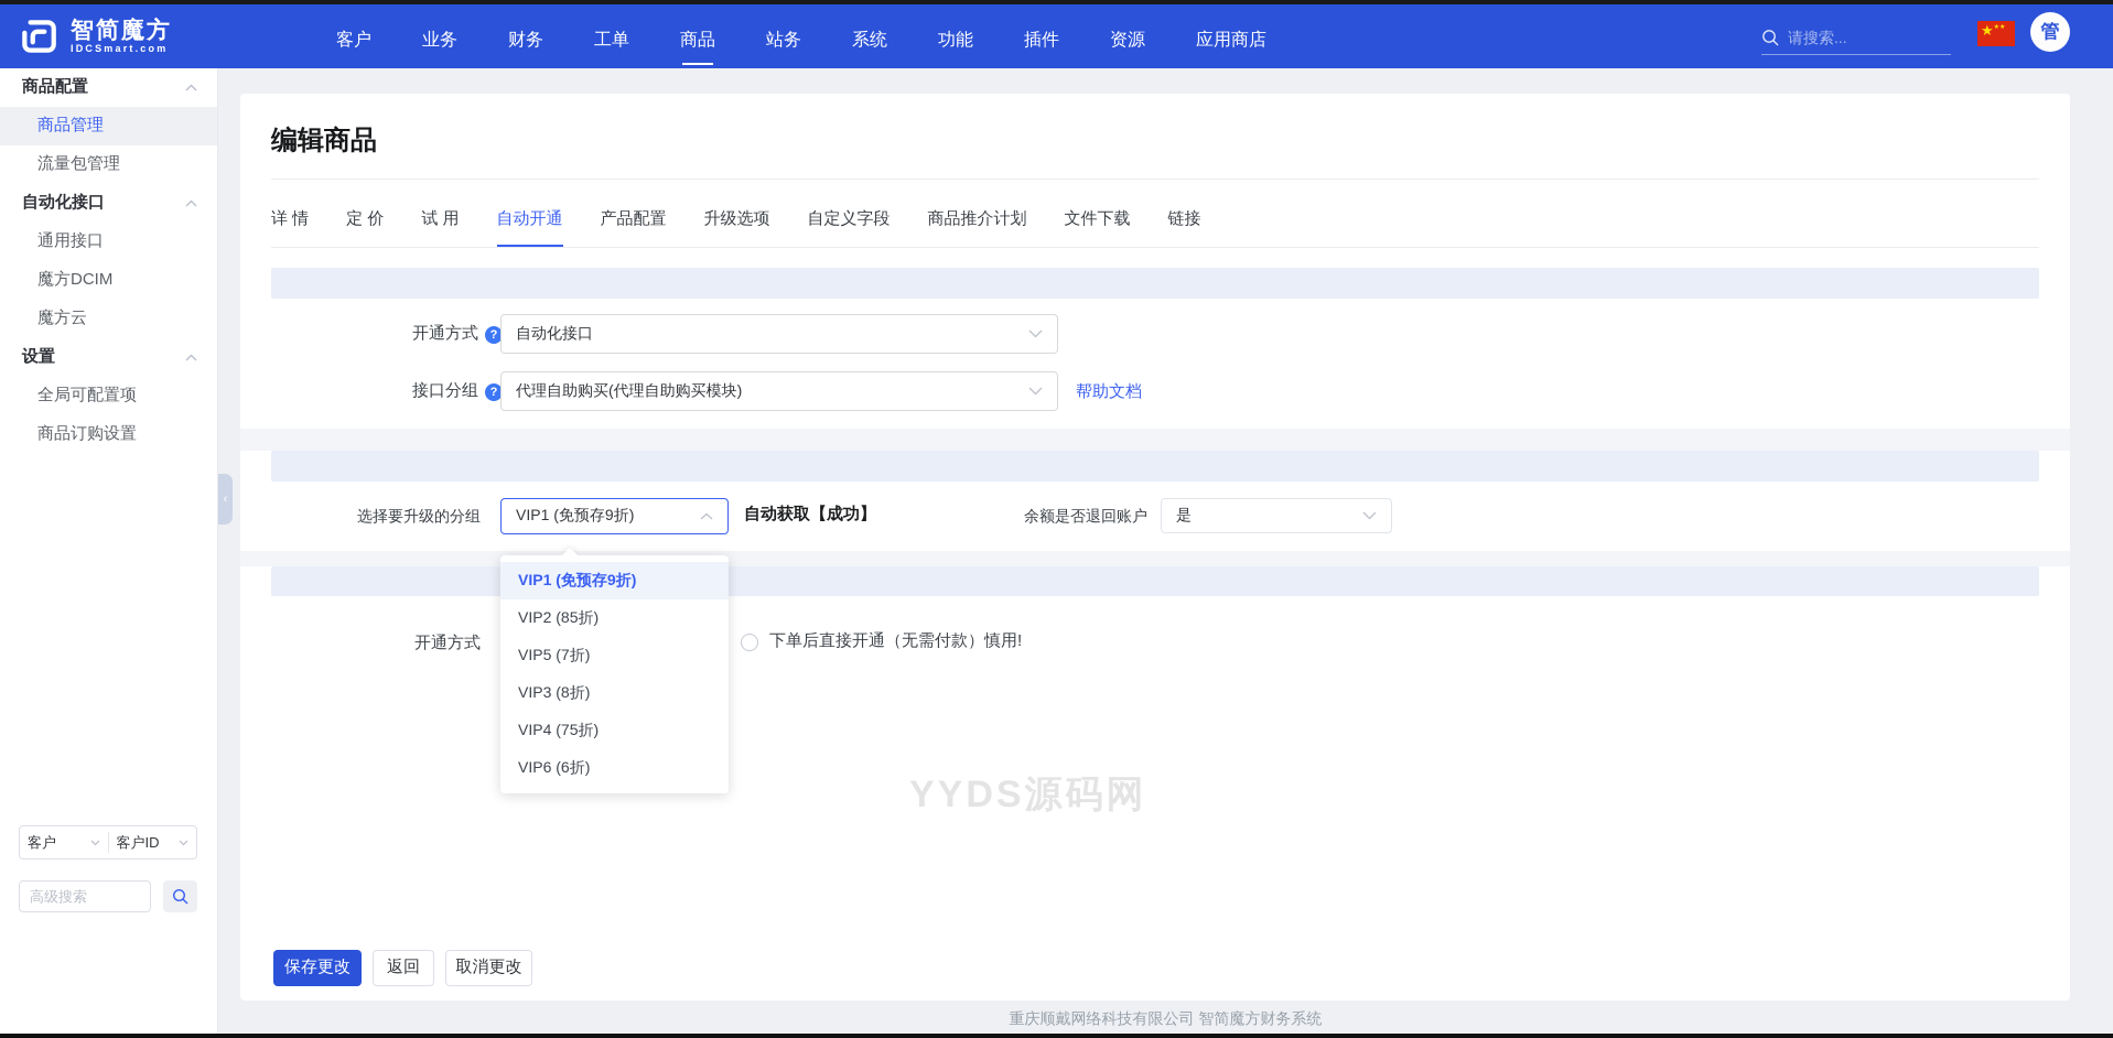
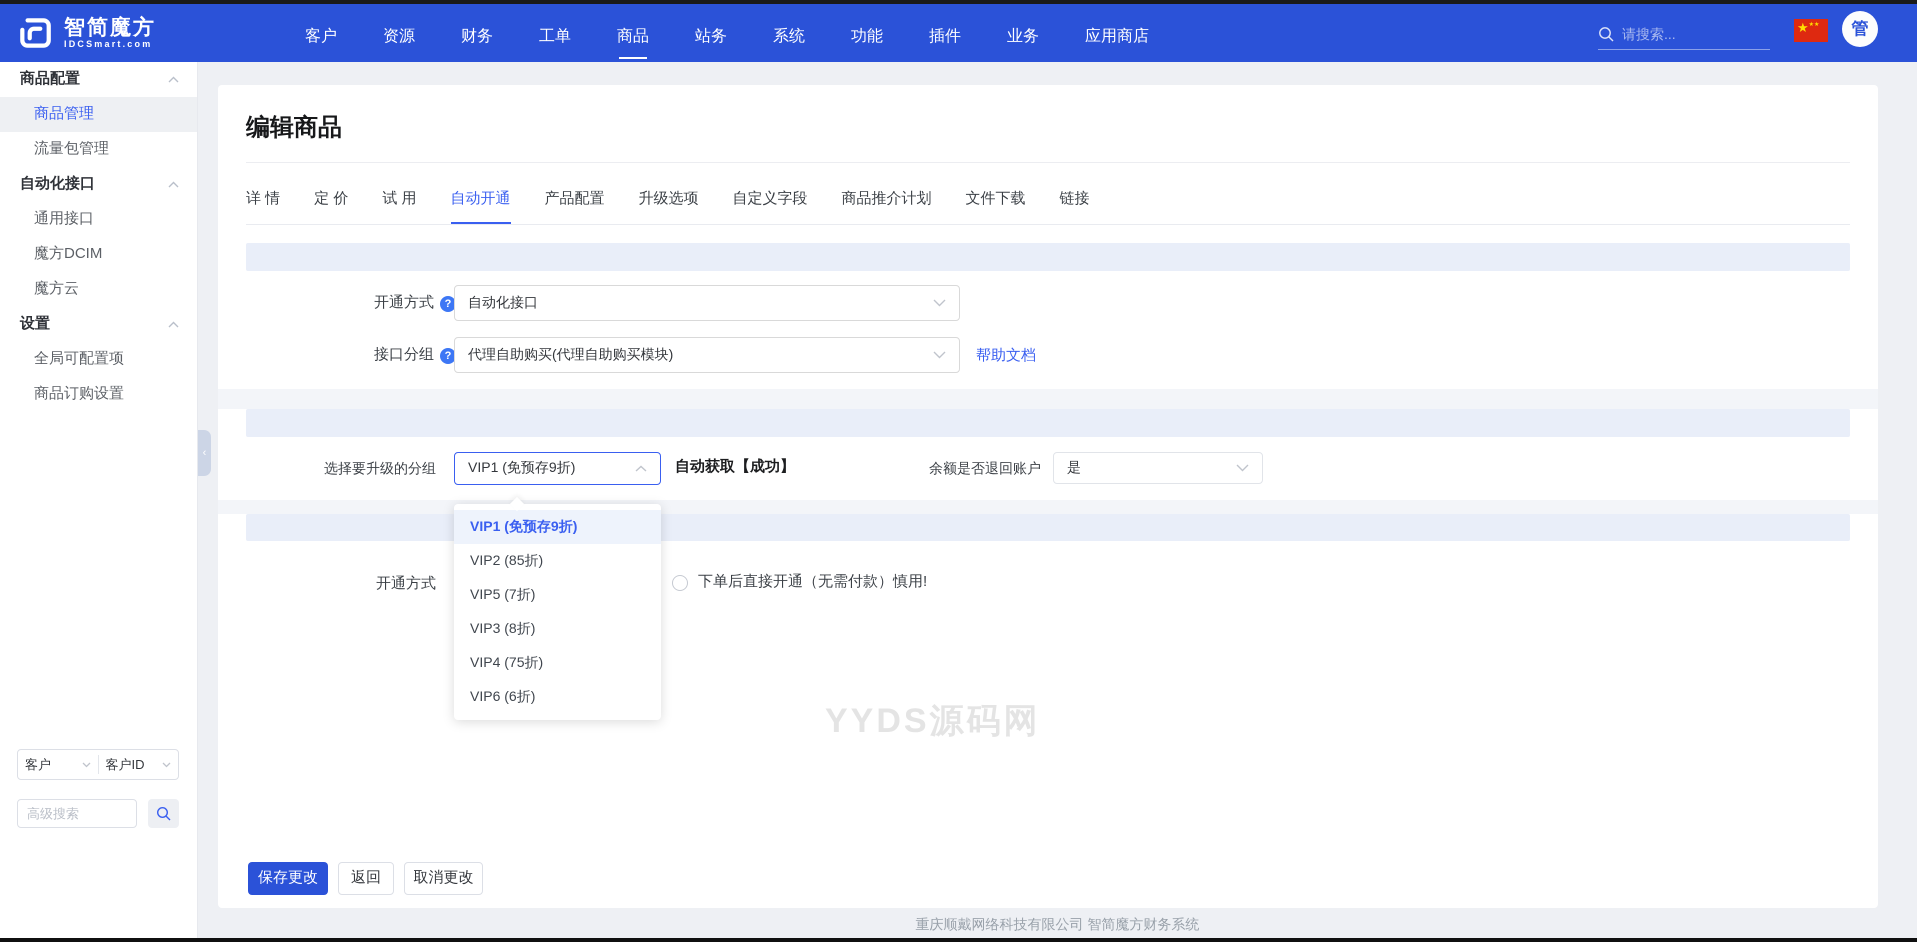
  智简魔方
  IDCSmart.com
  客户
- 业务
+ 资源
  财务
  工单
  商品
  站务
  系统
  功能
  插件
- 资源
+ 业务
  应用商店
  请搜索...
  ★
  管
  商品配置
  商品管理
  流量包管理
  自动化接口
  通用接口
  魔方DCIM
  魔方云
  设置
  全局可配置项
  商品订购设置
  客户
  客户ID
  高级搜索
  ‹
  编辑商品
  详 情
  定 价
  试 用
  自动开通
  产品配置
  升级选项
  自定义字段
  商品推介计划
  文件下载
  链接
  开通方式
  ?
  自动化接口
  接口分组
  ?
  代理自助购买(代理自助购买模块)
  帮助文档
  选择要升级的分组
  VIP1 (免预存9折)
  自动获取【成功】
  余额是否退回账户
  是
  开通方式
  下单后直接开通（无需付款）慎用!
  YYDS源码网
  保存更改
  返回
  取消更改
  重庆顺戴网络科技有限公司 智简魔方财务系统
  VIP1 (免预存9折)
  VIP2 (85折)
  VIP5 (7折)
  VIP3 (8折)
  VIP4 (75折)
  VIP6 (6折)
